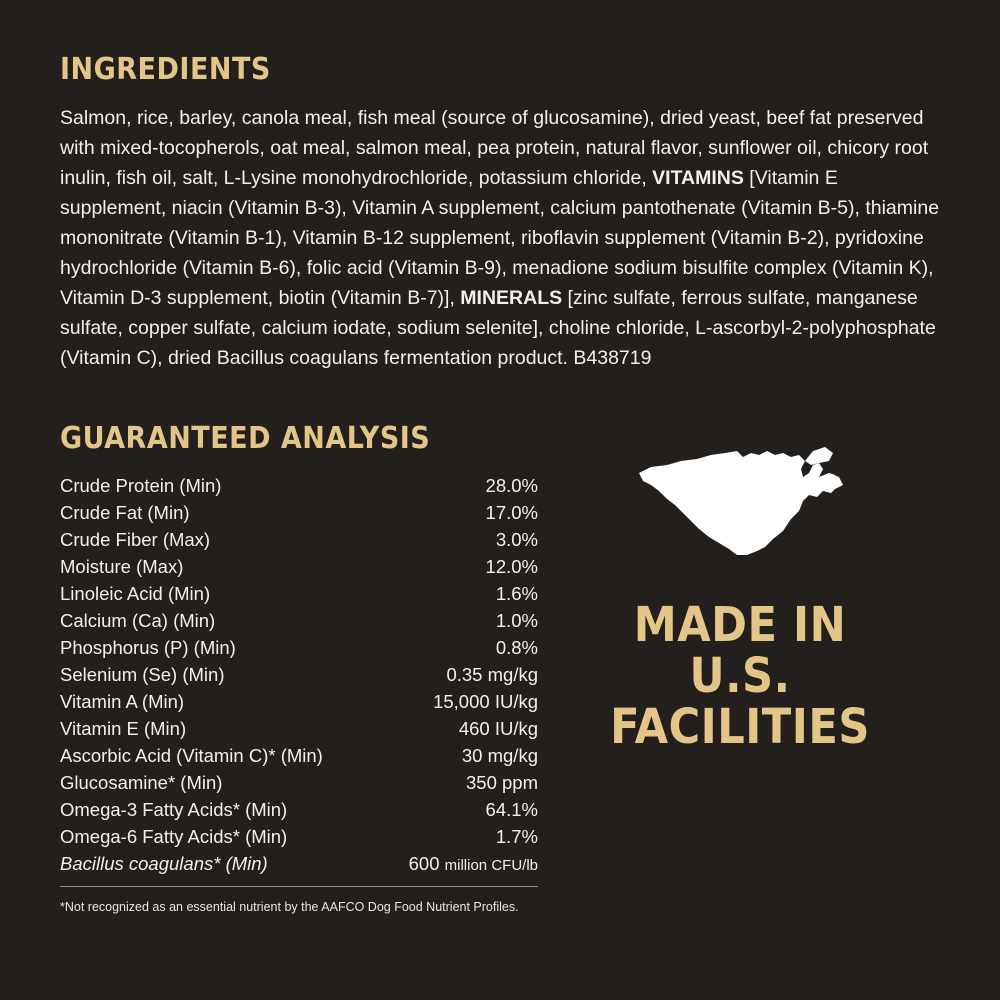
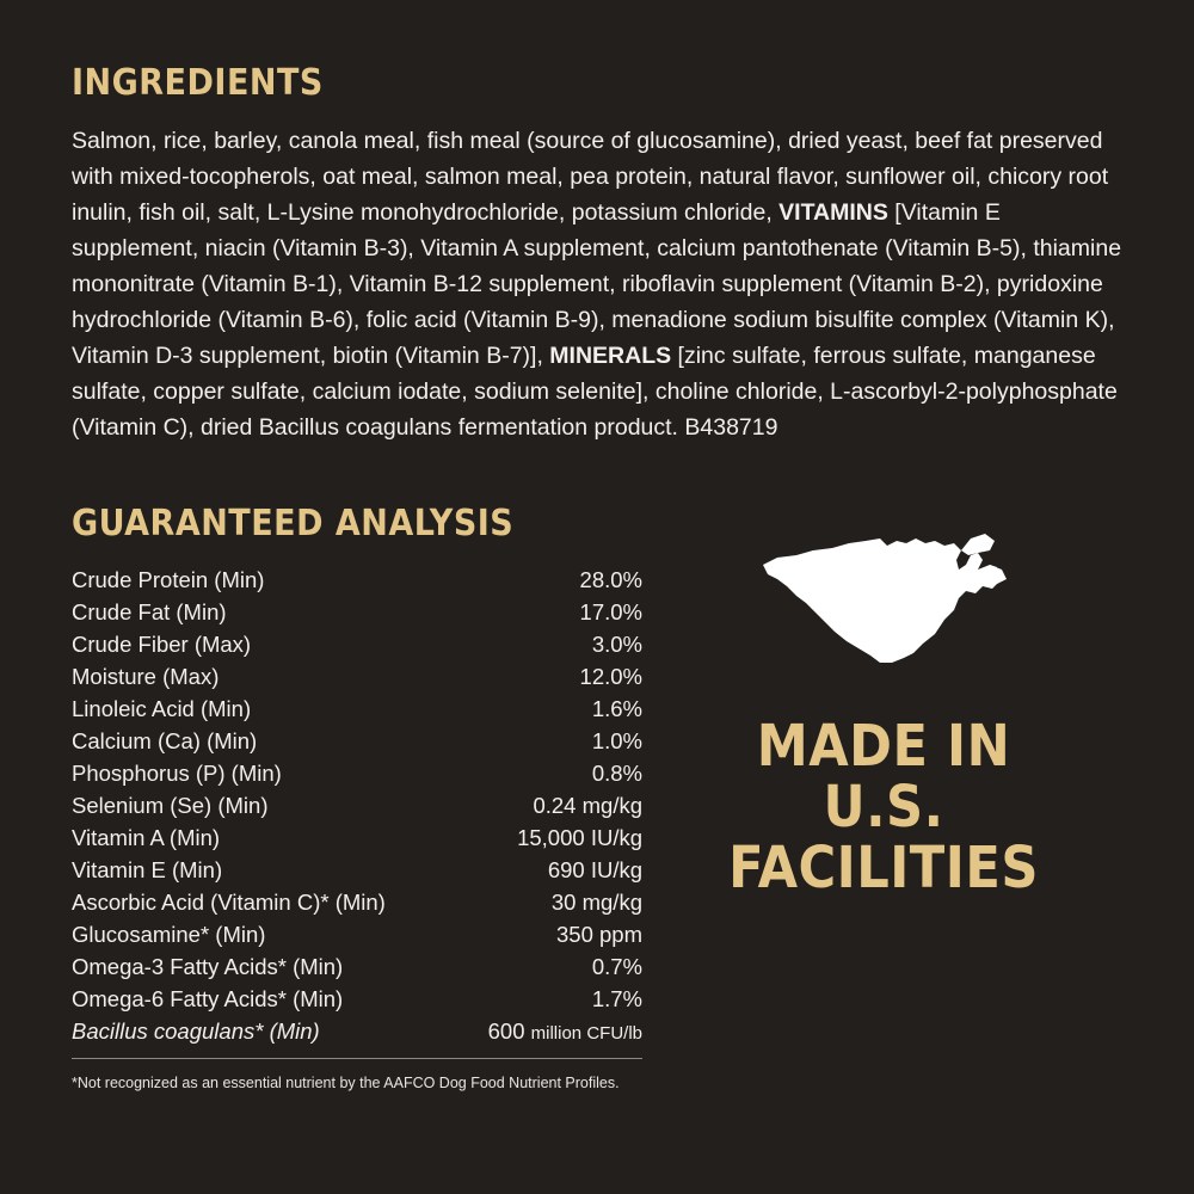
  INGREDIENTS
  Salmon, rice, barley, canola meal, fish meal (source of glucosamine), dried yeast, beef fat preserved with mixed-tocopherols, oat meal, salmon meal, pea protein, natural flavor, sunflower oil, chicory root inulin, fish oil, salt, L-Lysine monohydrochloride, potassium chloride, VITAMINS [Vitamin E supplement, niacin (Vitamin B-3), Vitamin A supplement, calcium pantothenate (Vitamin B-5), thiamine mononitrate (Vitamin B-1), Vitamin B-12 supplement, riboflavin supplement (Vitamin B-2), pyridoxine hydrochloride (Vitamin B-6), folic acid (Vitamin B-9), menadione sodium bisulfite complex (Vitamin K), Vitamin D-3 supplement, biotin (Vitamin B-7)], MINERALS [zinc sulfate, ferrous sulfate, manganese sulfate, copper sulfate, calcium iodate, sodium selenite], choline chloride, L-ascorbyl-2-polyphosphate (Vitamin C), dried Bacillus coagulans fermentation product. B438719
  GUARANTEED ANALYSIS
  Crude Protein (Min)	28.0%
  Crude Fat (Min)	17.0%
  Crude Fiber (Max)	3.0%
  Moisture (Max)	12.0%
  Linoleic Acid (Min)	1.6%
  Calcium (Ca) (Min)	1.0%
  Phosphorus (P) (Min)	0.8%
- Selenium (Se) (Min)	0.35 mg/kg
+ Selenium (Se) (Min)	0.24 mg/kg
  Vitamin A (Min)	15,000 IU/kg
- Vitamin E (Min)	460 IU/kg
+ Vitamin E (Min)	690 IU/kg
  Ascorbic Acid (Vitamin C)* (Min)	30 mg/kg
  Glucosamine* (Min)	350 ppm
- Omega-3 Fatty Acids* (Min)	64.1%
+ Omega-3 Fatty Acids* (Min)	0.7%
  Omega-6 Fatty Acids* (Min)	1.7%
  Bacillus coagulans* (Min)	600 million CFU/lb
  *Not recognized as an essential nutrient by the AAFCO Dog Food Nutrient Profiles.
  MADE IN
  U.S.
  FACILITIES
